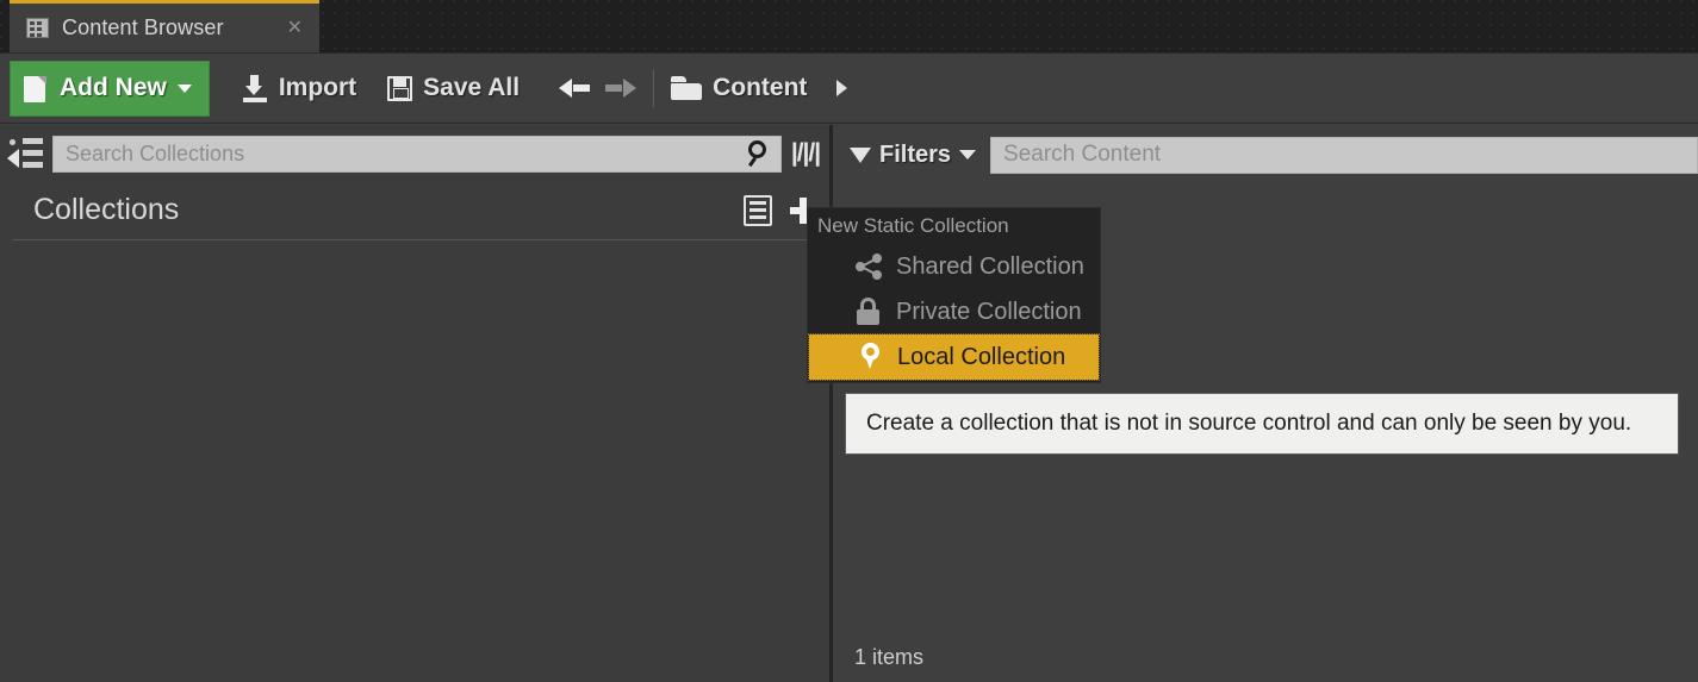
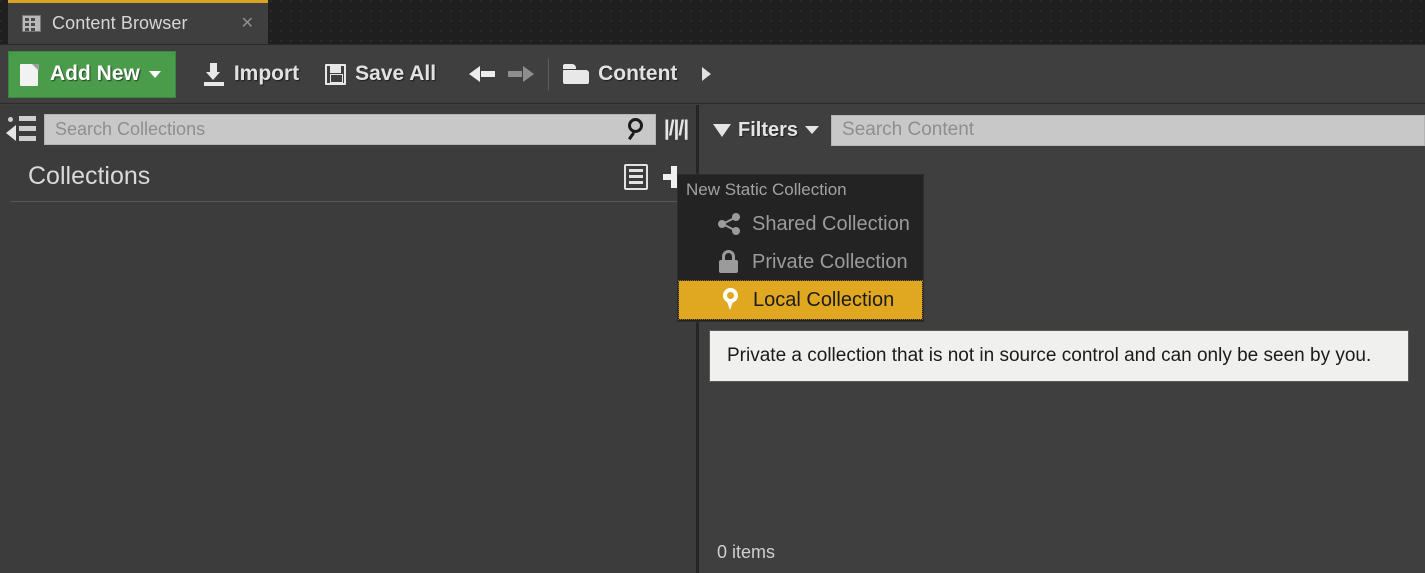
  Content Browser
  ✕
  Add New
  Import
  Save All
  Content
  Search Collections
  |/|/|
  Collections
  Filters
  Search Content
- 1 items
+ 0 items
  New Static Collection
  Shared Collection
  Private Collection
  Local Collection
- Create a collection that is not in source control and can only be seen by you.
+ Private a collection that is not in source control and can only be seen by you.
